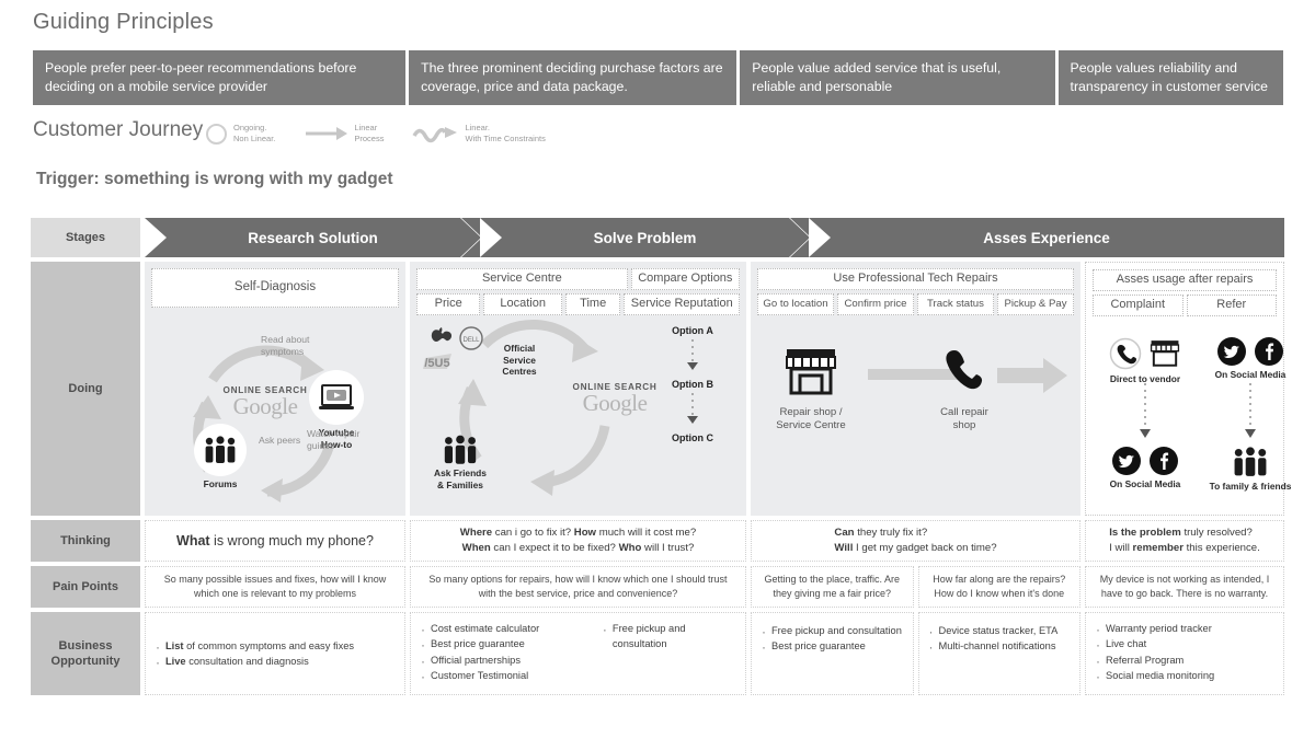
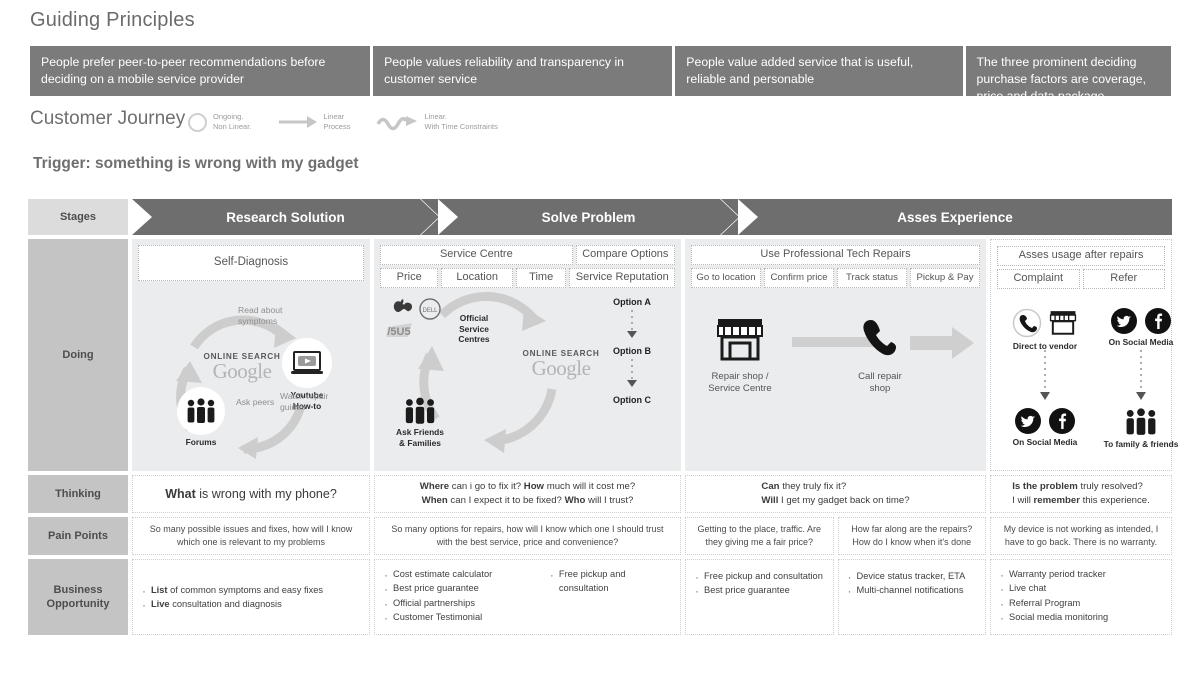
  Guiding Principles
  People prefer peer-to-peer recommendations before deciding on a mobile service provider
- The three prominent deciding purchase factors are coverage, price and data package.
+ People values reliability and transparency in customer service
  People value added service that is useful, reliable and personable
- People values reliability and transparency in customer service
+ The three prominent deciding purchase factors are coverage, price and data package.
  Customer Journey
  Ongoing.
  Non Linear.
  Linear
  Process
  Linear.
  With Time Constraints
  Trigger: something is wrong with my gadget
  Stages
  Research Solution
  Solve Problem
  Asses Experience
  Doing
  Self-Diagnosis
  Read about symptoms
  ONLINE SEARCH
  Google
  Youtube
  How-to
  Watch repair guides
  Forums
  Ask peers
  Service Centre
  Compare Options
  Price
  Location
  Time
  Service Reputation
  /5U5
  Official Service
  Centres
  ONLINE SEARCH
  Google
  Ask Friends
  & Families
  Option A
  Option B
  Option C
  Use Professional Tech Repairs
  Go to location
  Confirm price
  Track status
  Pickup & Pay
  Repair shop /
  Service Centre
  Call repair
  shop
  Asses usage after repairs
  Complaint
  Refer
  Direct to vendor
  On Social Media
  On Social Media
  To family & friends
  Thinking
- What is wrong much my phone?
+ What is wrong with my phone?
  Where can i go to fix it? How much will it cost me?
  When can I expect it to be fixed? Who will I trust?
  Can they truly fix it?
  Will I get my gadget back on time?
  Is the problem truly resolved?
  I will remember this experience.
  Pain Points
  So many possible issues and fixes, how will I know which one is relevant to my problems
  So many options for repairs, how will I know which one I should trust with the best service, price and convenience?
  Getting to the place, traffic. Are they giving me a fair price?
  How far along are the repairs? How do I know when it's done
  My device is not working as intended, I have to go back. There is no warranty.
  Business
  Opportunity
  List of common symptoms and easy fixes
  Live consultation and diagnosis
  Cost estimate calculator
  Best price guarantee
  Official partnerships
  Customer Testimonial
  Free pickup and consultation
  Free pickup and consultation
  Best price guarantee
  Device status tracker, ETA
  Multi-channel notifications
  Warranty period tracker
  Live chat
  Referral Program
  Social media monitoring
